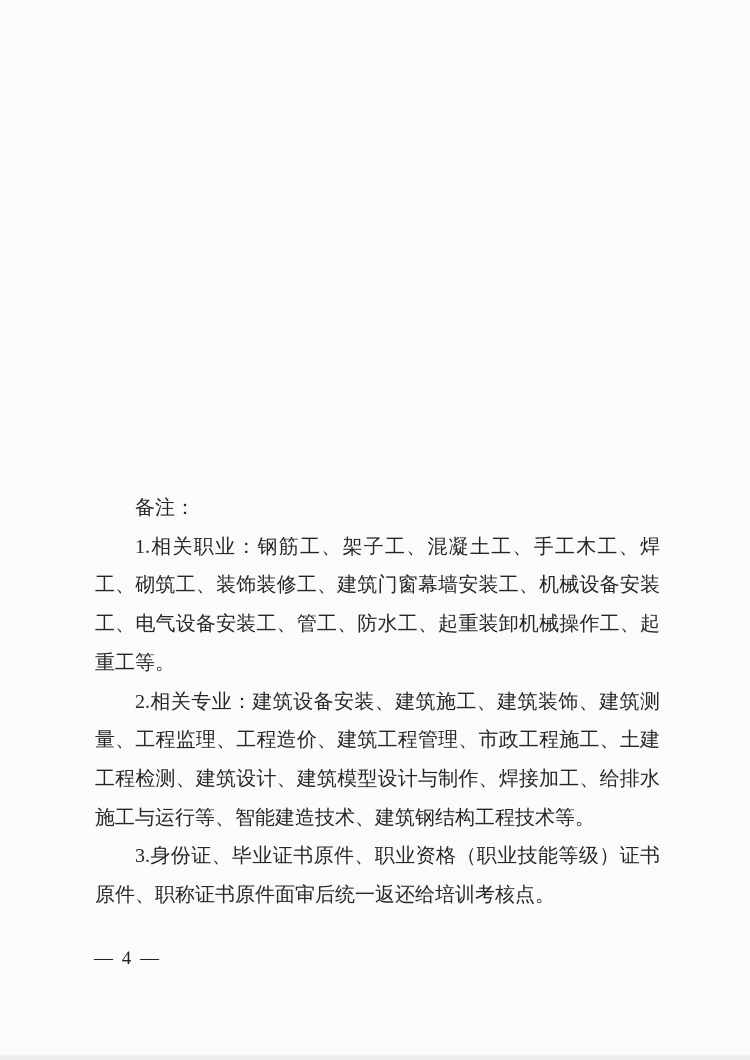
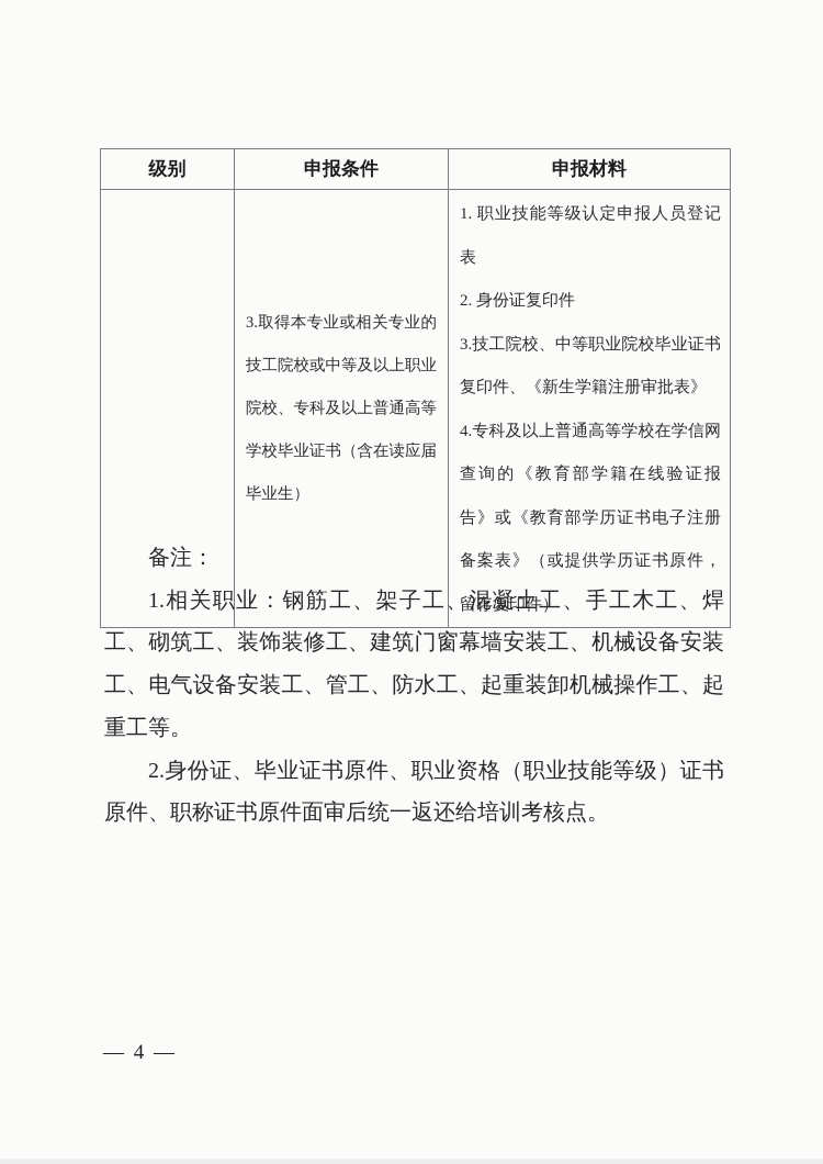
+ 级别	申报条件	申报材料
+ 	3.取得本专业或相关专业的技工院校或中等及以上职业院校、专科及以上普通高等学校毕业证书（含在读应届毕业生）	1. 职业技能等级认定申报人员登记表 2. 身份证复印件 3.技工院校、中等职业院校毕业证书复印件、《新生学籍注册审批表》 4.专科及以上普通高等学校在学信网查询的《教育部学籍在线验证报告》或《教育部学历证书电子注册备案表》（或提供学历证书原件，留存复印件）
  备注：
  1.相关职业：钢筋工、架子工、混凝土工、手工木工、焊工、砌筑工、装饰装修工、建筑门窗幕墙安装工、机械设备安装工、电气设备安装工、管工、防水工、起重装卸机械操作工、起重工等。
- 2.相关专业：建筑设备安装、建筑施工、建筑装饰、建筑测量、工程监理、工程造价、建筑工程管理、市政工程施工、土建工程检测、建筑设计、建筑模型设计与制作、焊接加工、给排水施工与运行等、智能建造技术、建筑钢结构工程技术等。
- 3.身份证、毕业证书原件、职业资格（职业技能等级）证书原件、职称证书原件面审后统一返还给培训考核点。
+ 2.身份证、毕业证书原件、职业资格（职业技能等级）证书原件、职称证书原件面审后统一返还给培训考核点。
  — 4 —
